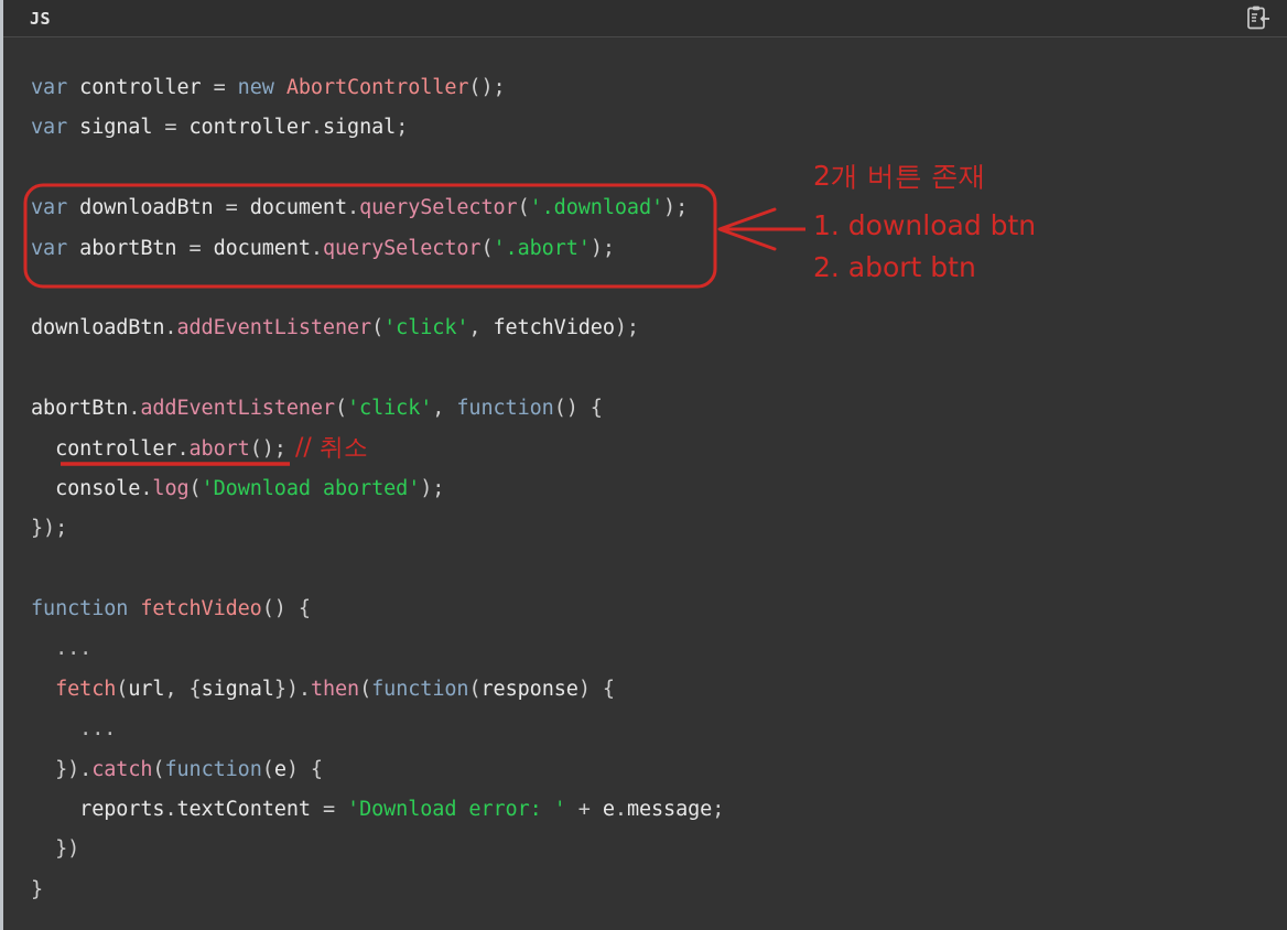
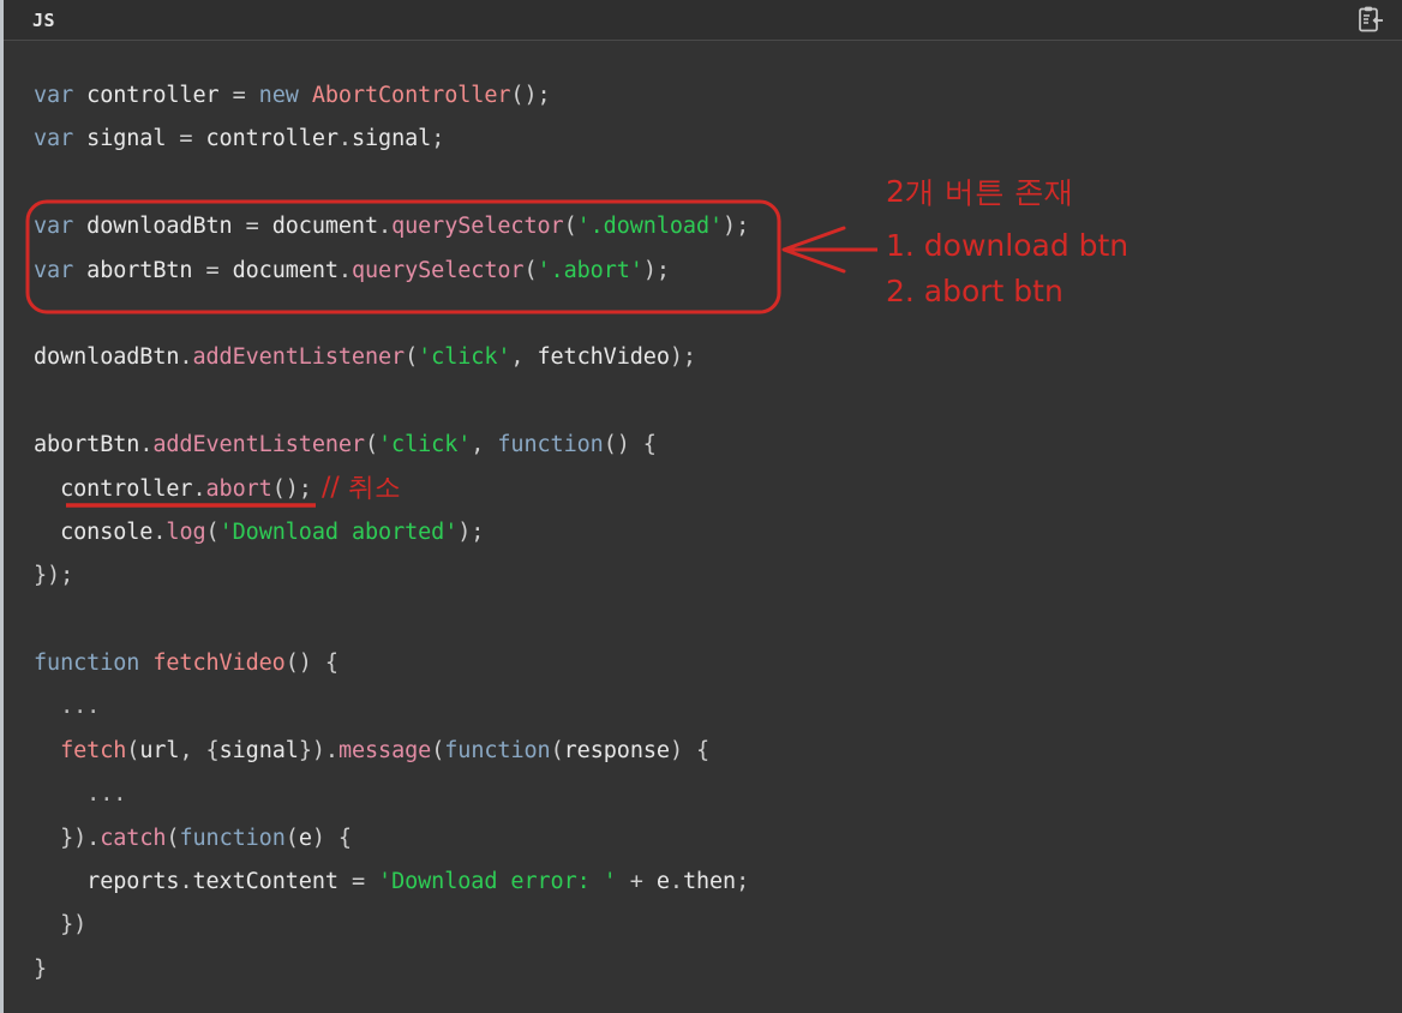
  JS
  var controller = new AbortController();
  var signal = controller.signal;
  var downloadBtn = document.querySelector('.download');
  var abortBtn = document.querySelector('.abort');
  downloadBtn.addEventListener('click', fetchVideo);
  abortBtn.addEventListener('click', function() {
  controller.abort();
  console.log('Download aborted');
  });
  function fetchVideo() {
  ...
- fetch(url, {signal}).then(function(response) {
+ fetch(url, {signal}).message(function(response) {
  ...
  }).catch(function(e) {
- reports.textContent = 'Download error: ' + e.message;
+ reports.textContent = 'Download error: ' + e.then;
  })
  }
  2개 버튼 존재
  1. download btn
  2. abort btn
  // 취소
